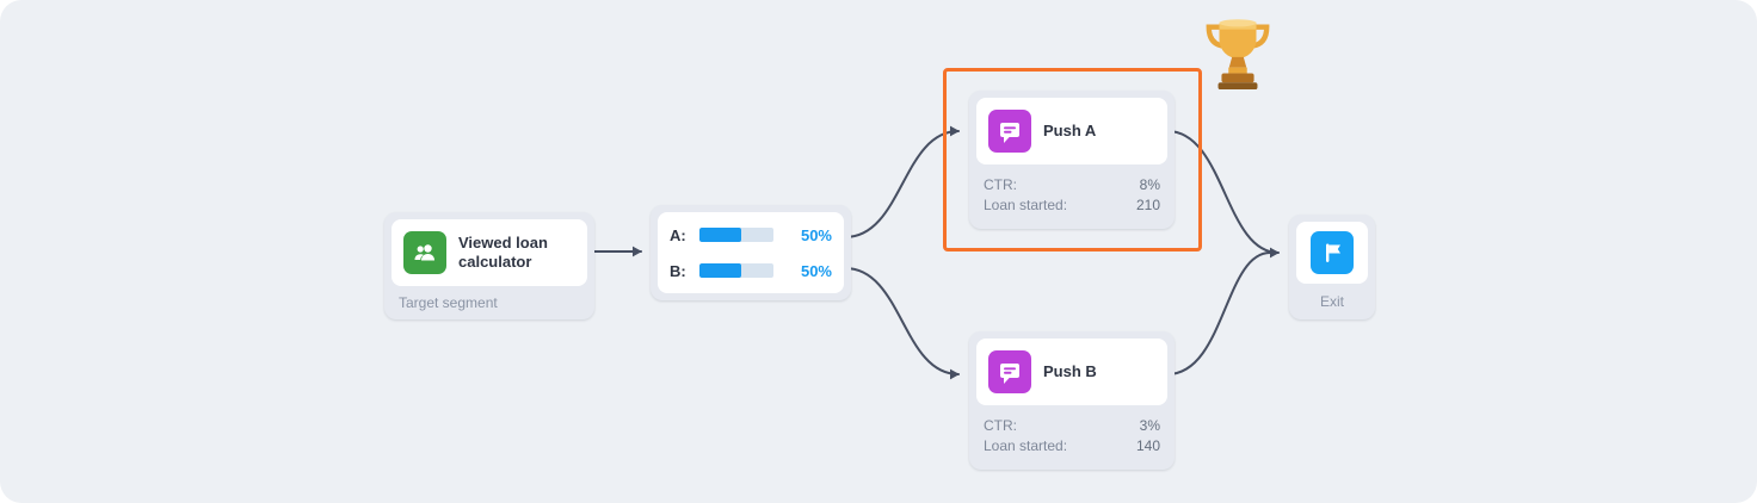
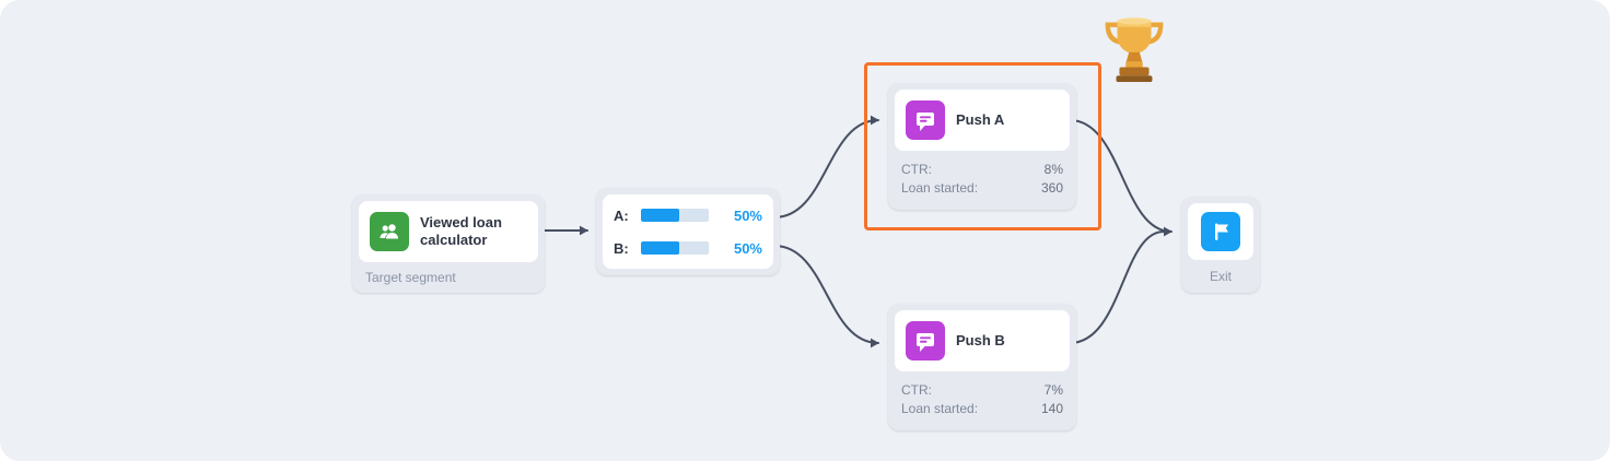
  Viewed loan calculator
  Target segment
  A:
  50%
  B:
  50%
  Push A
  CTR:
  8%
  Loan started:
- 210
+ 360
  Push B
  CTR:
- 3%
+ 7%
  Loan started:
  140
  Exit
